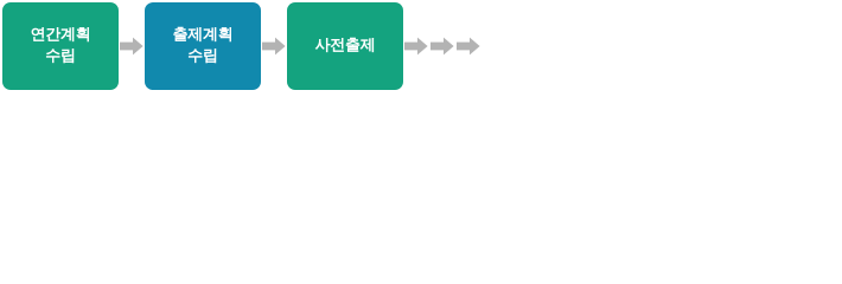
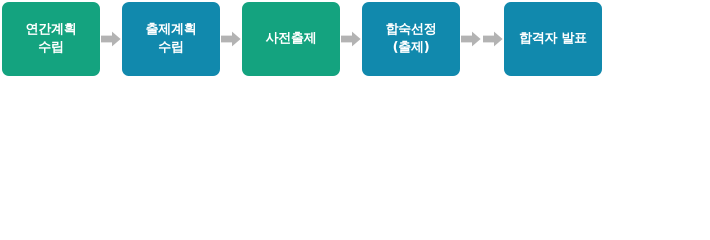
  연간계획
  수립
  출제계획
  수립
  사전출제
+ 합숙선정
+ (출제)
+ 합격자 발표
